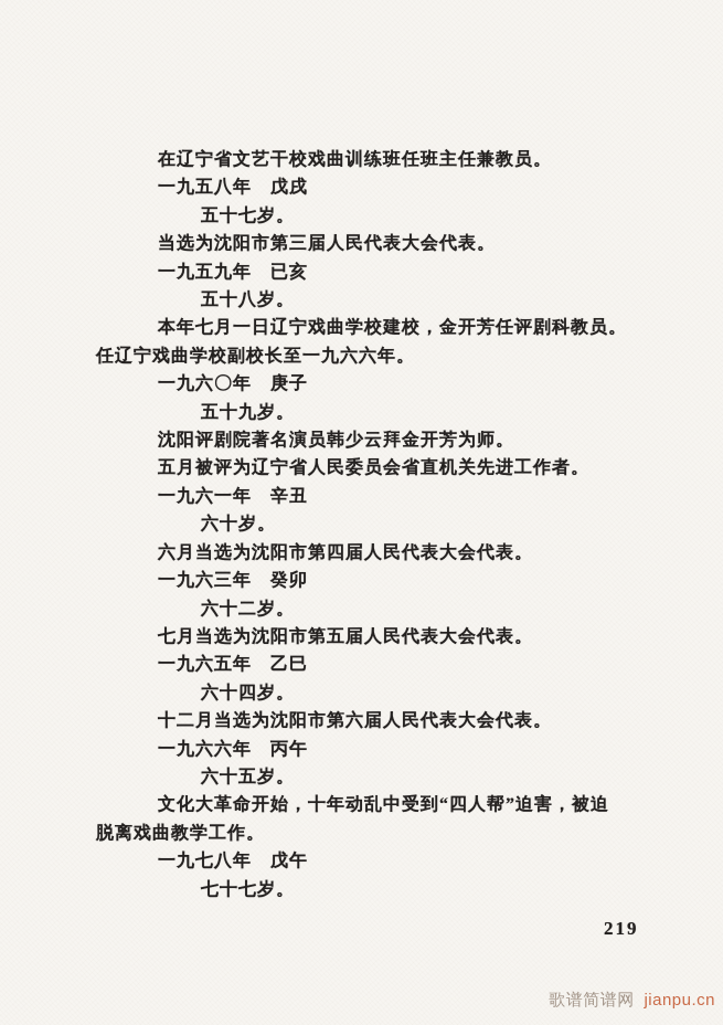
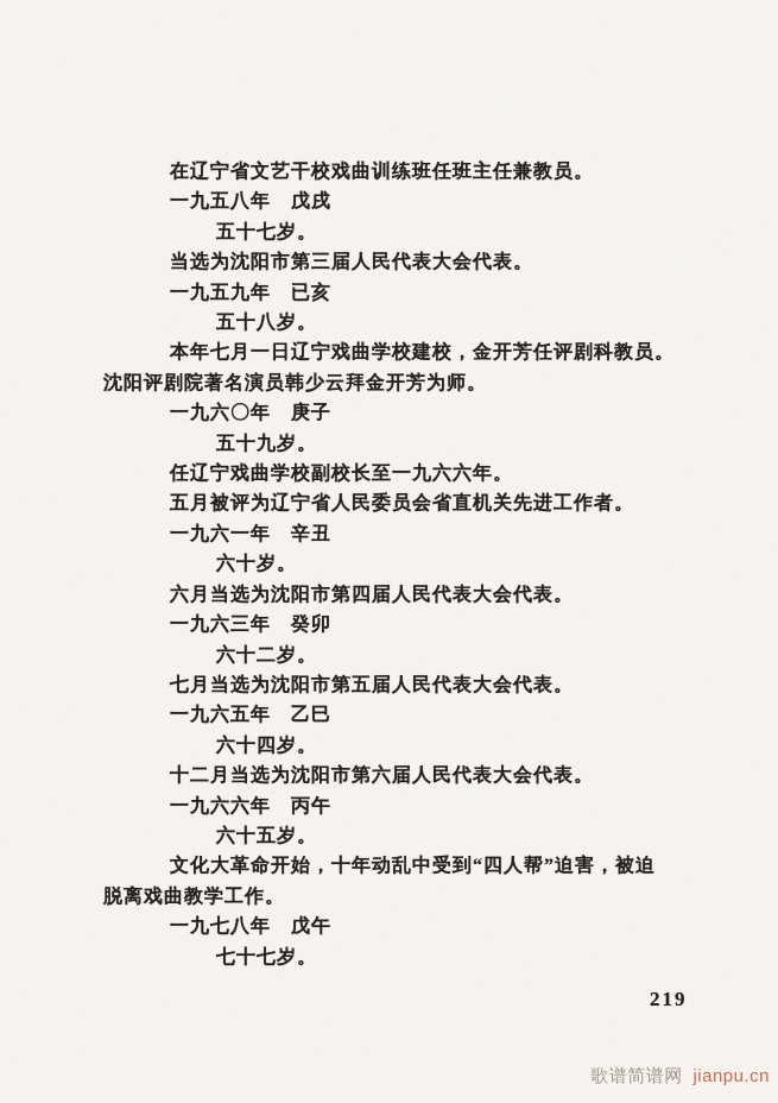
  在辽宁省文艺干校戏曲训练班任班主任兼教员。
  一九五八年 戊戌
  五十七岁。
  当选为沈阳市第三届人民代表大会代表。
  一九五九年 已亥
  五十八岁。
  本年七月一日辽宁戏曲学校建校，金开芳任评剧科教员。
- 任辽宁戏曲学校副校长至一九六六年。
+ 沈阳评剧院著名演员韩少云拜金开芳为师。
  一九六〇年 庚子
  五十九岁。
- 沈阳评剧院著名演员韩少云拜金开芳为师。
+ 任辽宁戏曲学校副校长至一九六六年。
  五月被评为辽宁省人民委员会省直机关先进工作者。
  一九六一年 辛丑
  六十岁。
  六月当选为沈阳市第四届人民代表大会代表。
  一九六三年 癸卯
  六十二岁。
  七月当选为沈阳市第五届人民代表大会代表。
  一九六五年 乙巳
  六十四岁。
  十二月当选为沈阳市第六届人民代表大会代表。
  一九六六年 丙午
  六十五岁。
  文化大革命开始，十年动乱中受到“四人帮”迫害，被迫
  脱离戏曲教学工作。
  一九七八年 戊午
  七十七岁。
  219
  歌谱简谱网 jianpu.cn
